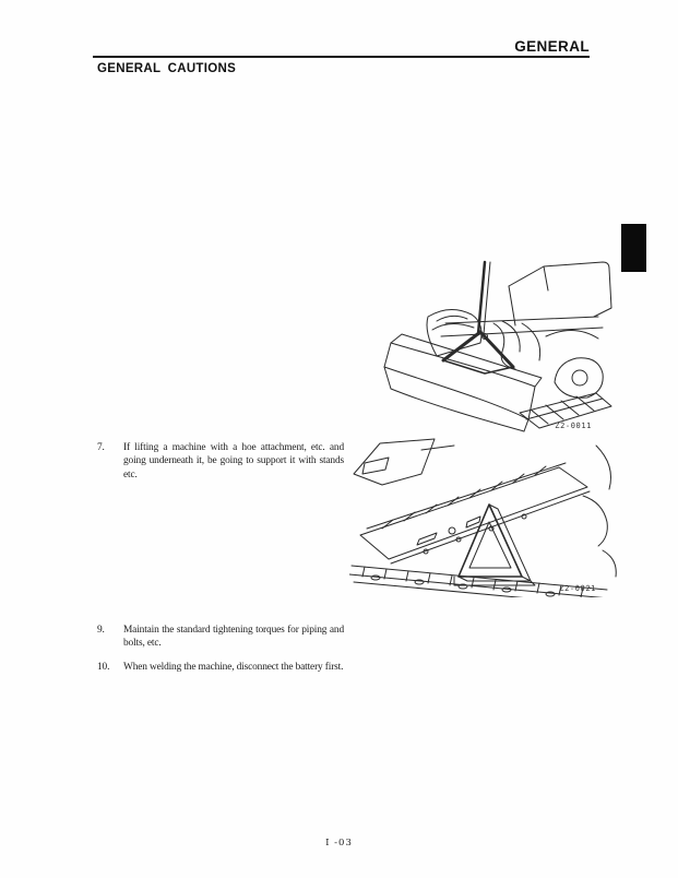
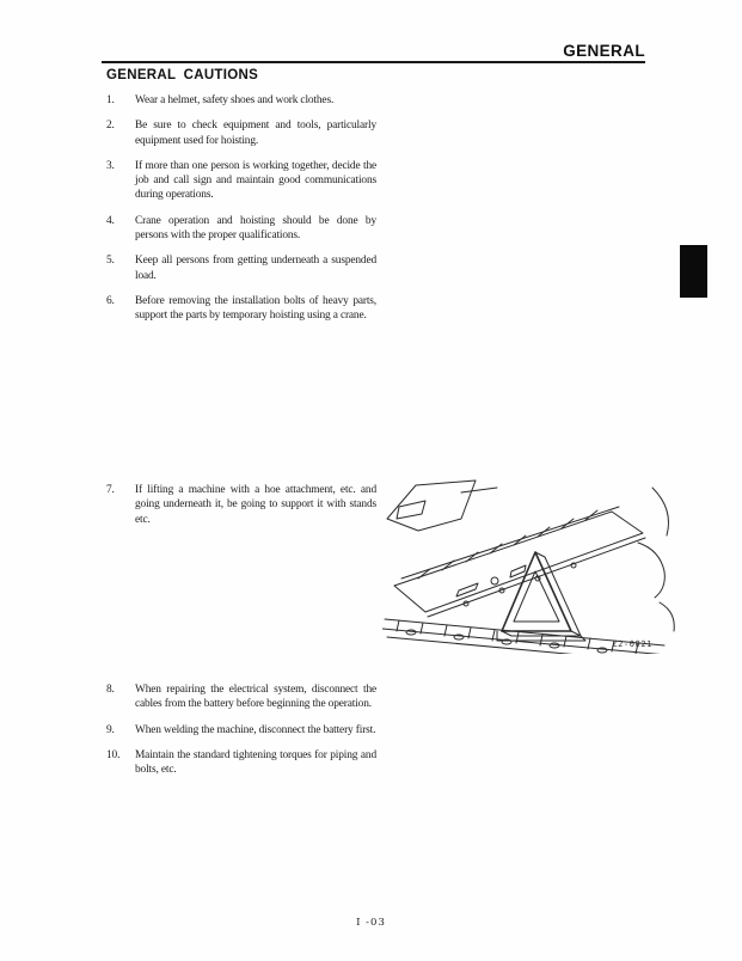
  GENERAL
  GENERAL CAUTIONS
+ 1.
+ Wear a helmet, safety shoes and work clothes.
+ 2.
+ Be sure to check equipment and tools, particularly equipment used for hoisting.
+ 3.
+ If more than one person is working together, decide the job and call sign and maintain good communications during operations.
+ 4.
+ Crane operation and hoisting should be done by persons with the proper qualifications.
+ 5.
+ Keep all persons from getting underneath a suspended load.
+ 6.
+ Before removing the installation bolts of heavy parts, support the parts by temporary hoisting using a crane.
  7.
  If lifting a machine with a hoe attachment, etc. and going underneath it, be going to support it with stands etc.
+ 8.
+ When repairing the electrical system, disconnect the cables from the battery before beginning the operation.
  9.
- Maintain the standard tightening torques for piping and bolts, etc.
+ When welding the machine, disconnect the battery first.
  10.
- When welding the machine, disconnect the battery first.
+ Maintain the standard tightening torques for piping and bolts, etc.
- Z2-0011
  Z2-0021
  I -03
